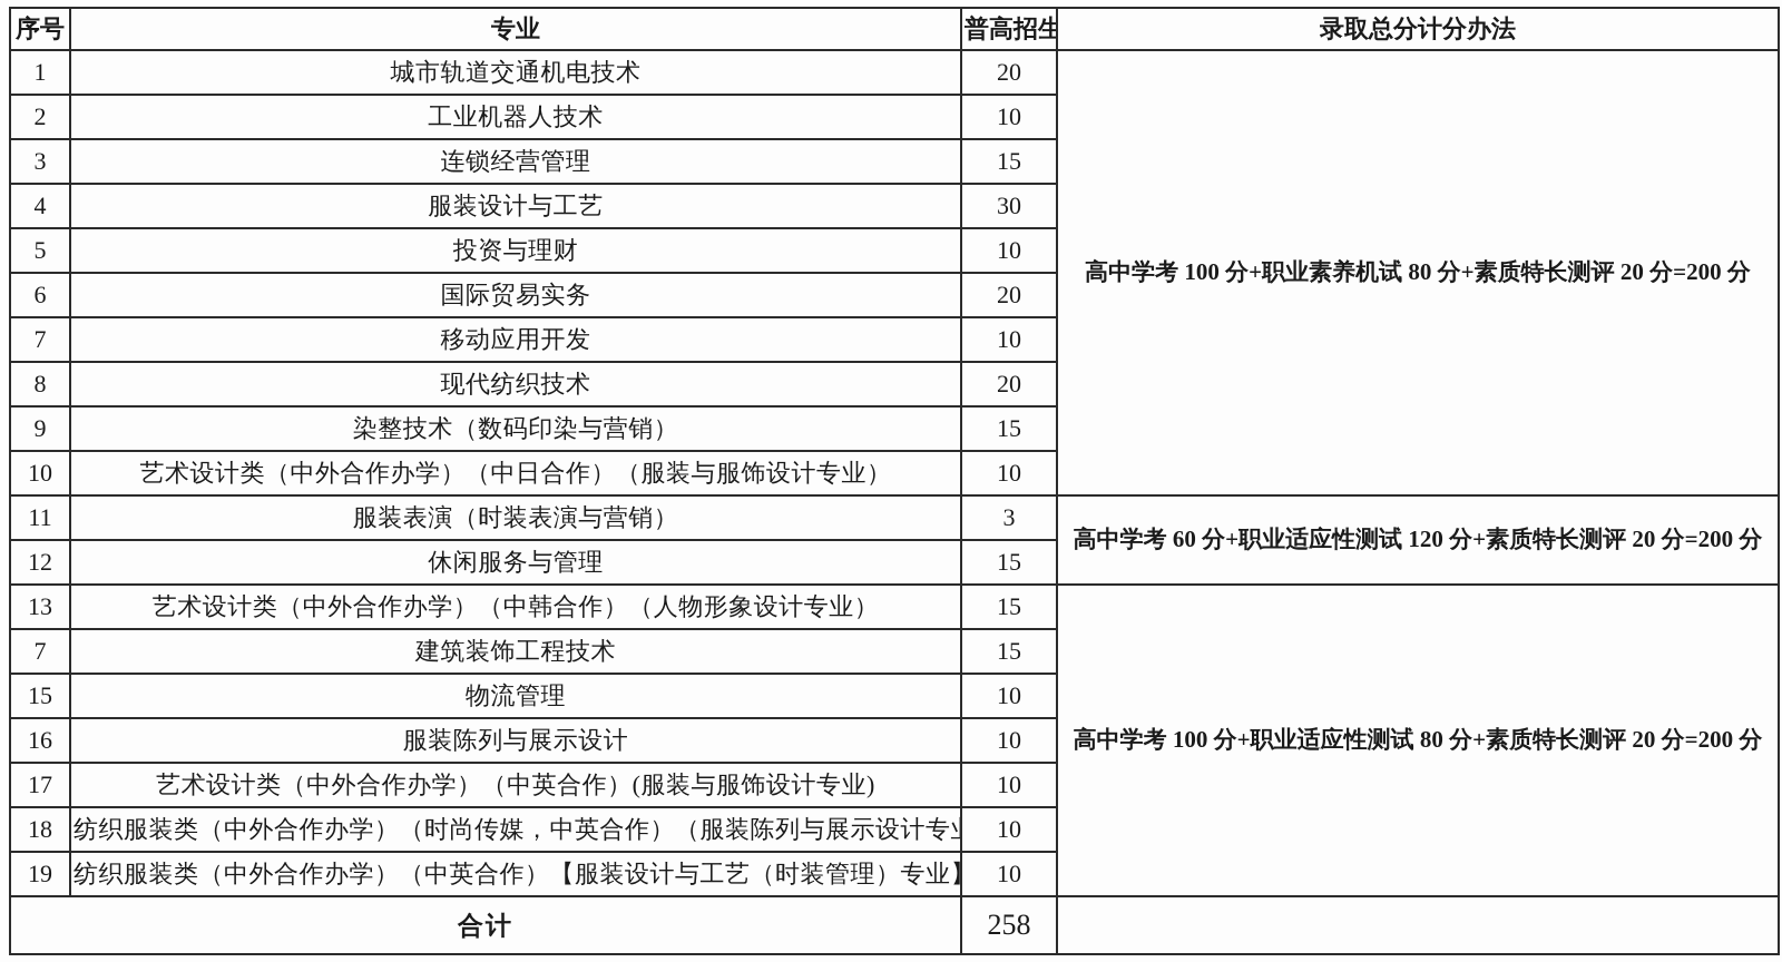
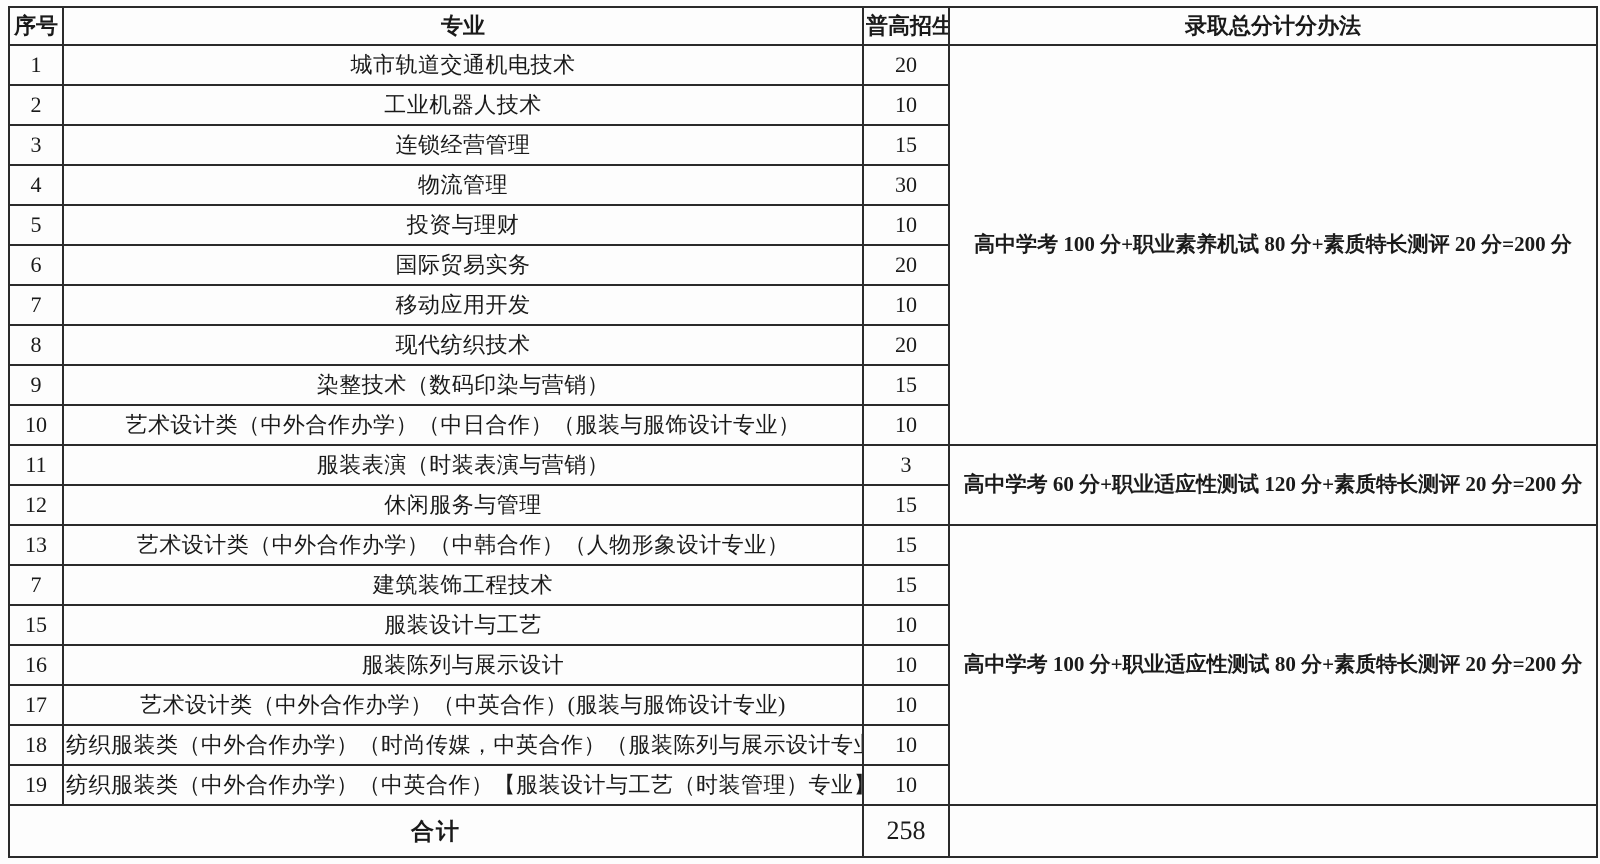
  序号	专业	普高招生	录取总分计分办法
  1	城市轨道交通机电技术	20	高中学考 100 分+职业素养机试 80 分+素质特长测评 20 分=200 分
  2	工业机器人技术	10
  3	连锁经营管理	15
- 4	服装设计与工艺	30
+ 4	物流管理	30
  5	投资与理财	10
  6	国际贸易实务	20
  7	移动应用开发	10
  8	现代纺织技术	20
  9	染整技术（数码印染与营销）	15
  10	艺术设计类（中外合作办学）（中日合作）（服装与服饰设计专业）	10
  11	服装表演（时装表演与营销）	3	高中学考 60 分+职业适应性测试 120 分+素质特长测评 20 分=200 分
  12	休闲服务与管理	15
  13	艺术设计类（中外合作办学）（中韩合作）（人物形象设计专业）	15	高中学考 100 分+职业适应性测试 80 分+素质特长测评 20 分=200 分
  7	建筑装饰工程技术	15
- 15	物流管理	10
+ 15	服装设计与工艺	10
  16	服装陈列与展示设计	10
  17	艺术设计类（中外合作办学）（中英合作）(服装与服饰设计专业)	10
  18	纺织服装类（中外合作办学）（时尚传媒，中英合作）（服装陈列与展示设计专	10
  19	纺织服装类（中外合作办学）（中英合作）【服装设计与工艺（时装管理）专业	10
  合计	258
